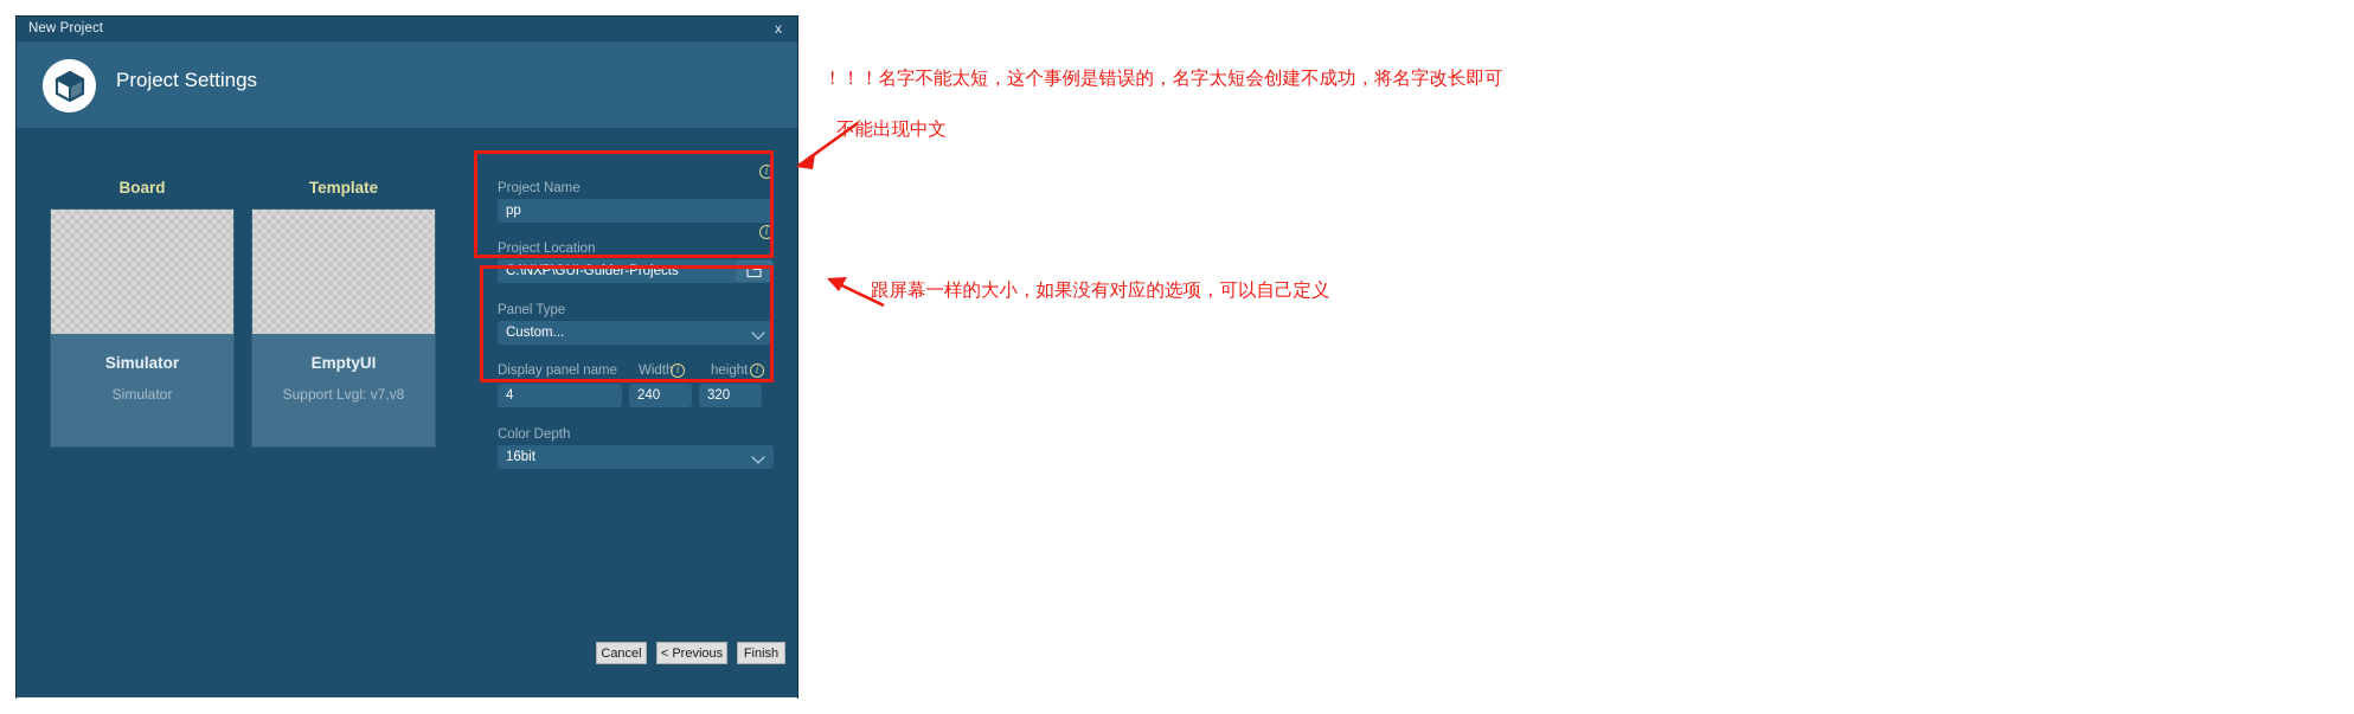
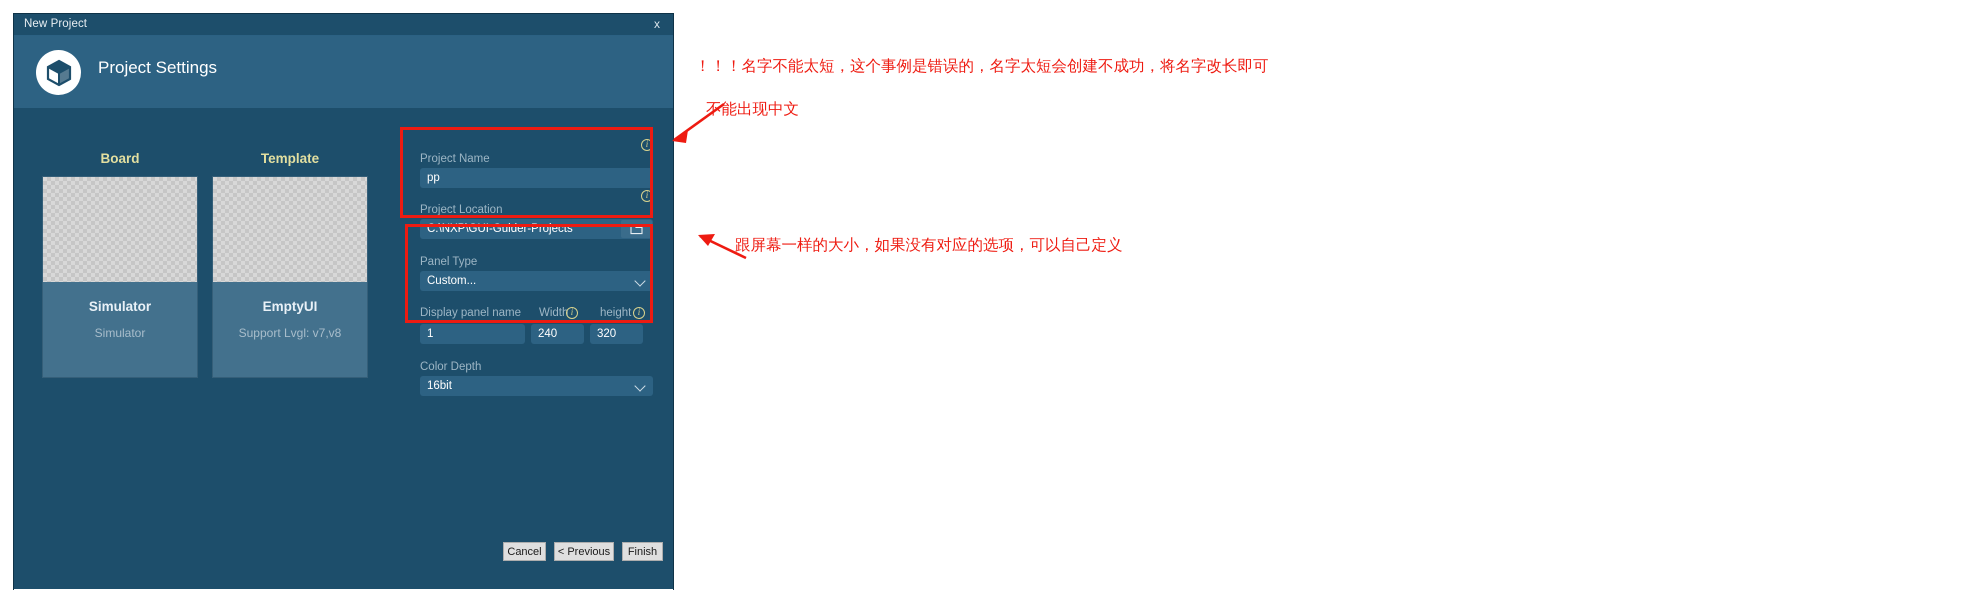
  New Project
  x
  Project Settings
  Board
  Template
  Simulator
  Simulator
  EmptyUI
  Support Lvgl: v7,v8
  Project Name
  i
  pp
  Project Location
  i
  C:\NXP\GUI-Guider-Projects
  Panel Type
  Custom...
  Display panel name
  Width
  i
  height
  i
- 4
+ 1
  240
  320
  Color Depth
  16bit
  Cancel
  < Previous
  Finish
  ！！！名字不能太短，这个事例是错误的，名字太短会创建不成功，将名字改长即可
  不能出现中文
  跟屏幕一样的大小，如果没有对应的选项，可以自己定义
